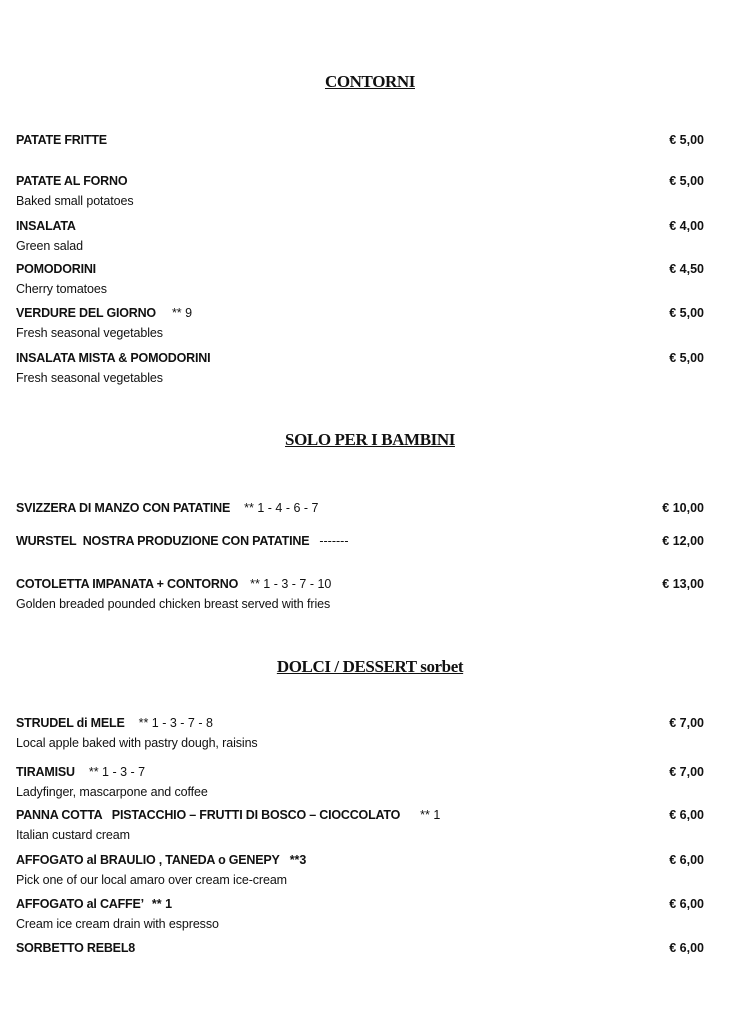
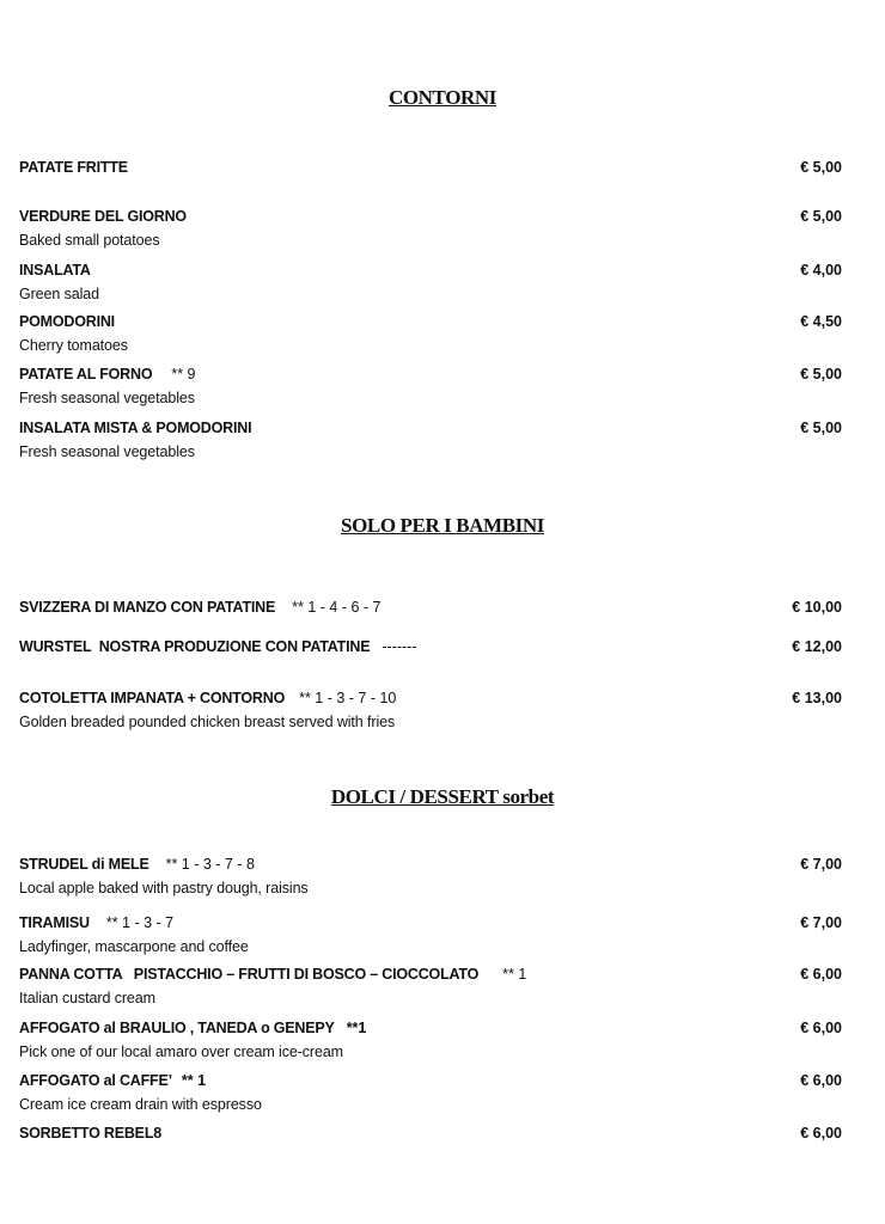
  CONTORNI
  PATATE FRITTE
  € 5,00
- PATATE AL FORNO
+ VERDURE DEL GIORNO
  € 5,00
  Baked small potatoes
  INSALATA
  € 4,00
  Green salad
  POMODORINI
  € 4,50
  Cherry tomatoes
- VERDURE DEL GIORNO ** 9
+ PATATE AL FORNO ** 9
  € 5,00
  Fresh seasonal vegetables
  INSALATA MISTA & POMODORINI
  € 5,00
  Fresh seasonal vegetables
  SOLO PER I BAMBINI
  SVIZZERA DI MANZO CON PATATINE ** 1 - 4 - 6 - 7
  € 10,00
  WURSTEL NOSTRA PRODUZIONE CON PATATINE -------
  € 12,00
  COTOLETTA IMPANATA + CONTORNO ** 1 - 3 - 7 - 10
  € 13,00
  Golden breaded pounded chicken breast served with fries
  DOLCI / DESSERT sorbet
  STRUDEL di MELE ** 1 - 3 - 7 - 8
  € 7,00
  Local apple baked with pastry dough, raisins
  TIRAMISU ** 1 - 3 - 7
  € 7,00
  Ladyfinger, mascarpone and coffee
  PANNA COTTA PISTACCHIO – FRUTTI DI BOSCO – CIOCCOLATO ** 1
  € 6,00
  Italian custard cream
- AFFOGATO al BRAULIO , TANEDA o GENEPY **3
+ AFFOGATO al BRAULIO , TANEDA o GENEPY **1
  € 6,00
  Pick one of our local amaro over cream ice-cream
  AFFOGATO al CAFFE’ ** 1
  € 6,00
  Cream ice cream drain with espresso
  SORBETTO REBEL8
  € 6,00
